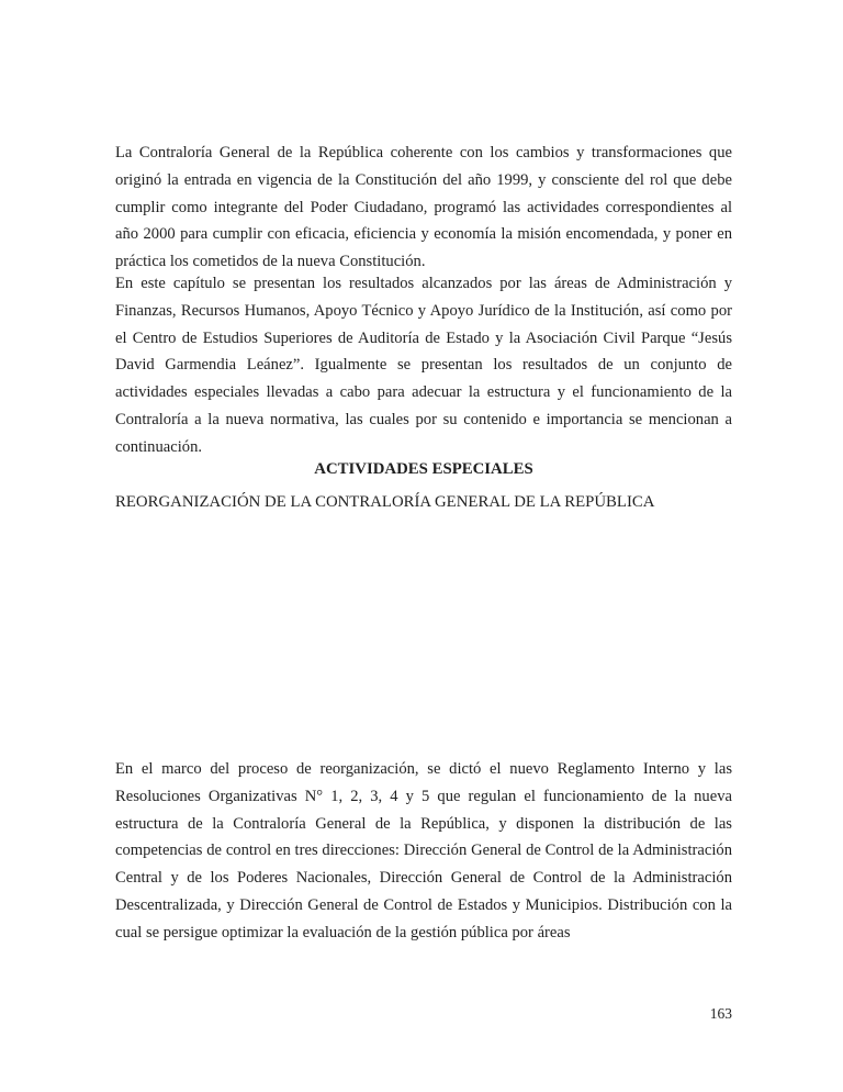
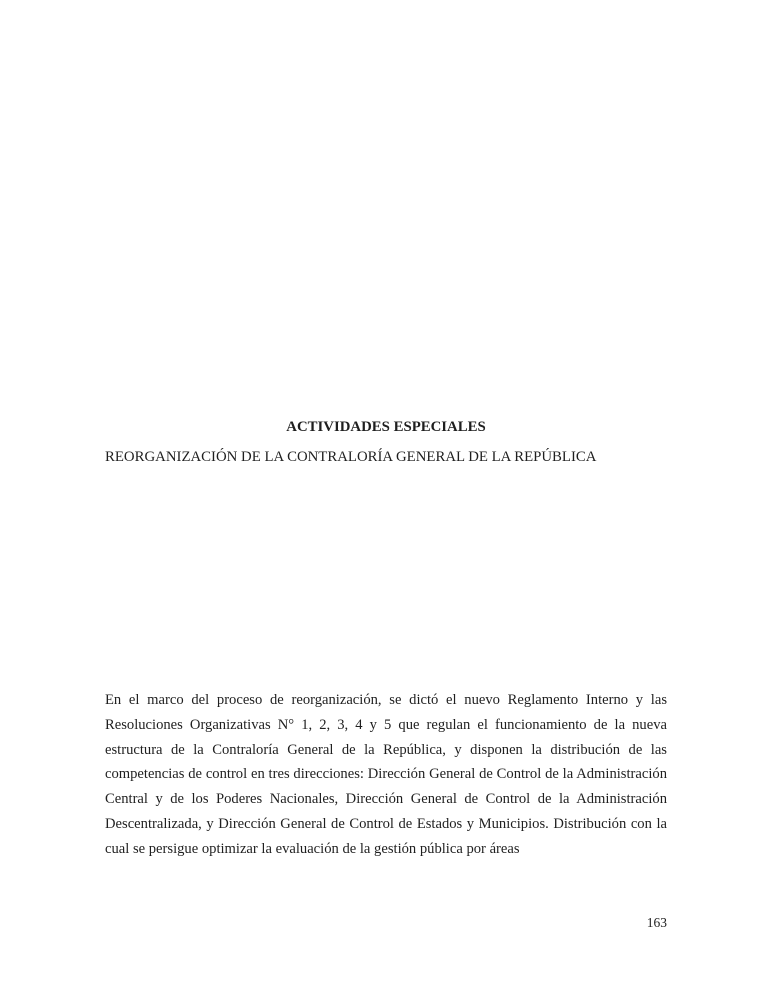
- La Contraloría General de la República coherente con los cambios y transformaciones que originó la entrada en vigencia de la Constitución del año 1999, y consciente del rol que debe cumplir como integrante del Poder Ciudadano, programó las actividades correspondientes al año 2000 para cumplir con eficacia, eficiencia y economía la misión encomendada, y poner en práctica los cometidos de la nueva Constitución.
- En este capítulo se presentan los resultados alcanzados por las áreas de Administración y Finanzas, Recursos Humanos, Apoyo Técnico y Apoyo Jurídico de la Institución, así como por el Centro de Estudios Superiores de Auditoría de Estado y la Asociación Civil Parque “Jesús David Garmendia Leánez”. Igualmente se presentan los resultados de un conjunto de actividades especiales llevadas a cabo para adecuar la estructura y el funcionamiento de la Contraloría a la nueva normativa, las cuales por su contenido e importancia se mencionan a continuación.
  ACTIVIDADES ESPECIALES
  REORGANIZACIÓN DE LA CONTRALORÍA GENERAL DE LA REPÚBLICA
  En el marco del proceso de reorganización, se dictó el nuevo Reglamento Interno y las Resoluciones Organizativas N° 1, 2, 3, 4 y 5 que regulan el funcionamiento de la nueva estructura de la Contraloría General de la República, y disponen la distribución de las competencias de control en tres direcciones: Dirección General de Control de la Administración Central y de los Poderes Nacionales, Dirección General de Control de la Administración Descentralizada, y Dirección General de Control de Estados y Municipios. Distribución con la cual se persigue optimizar la evaluación de la gestión pública por áreas
  163
